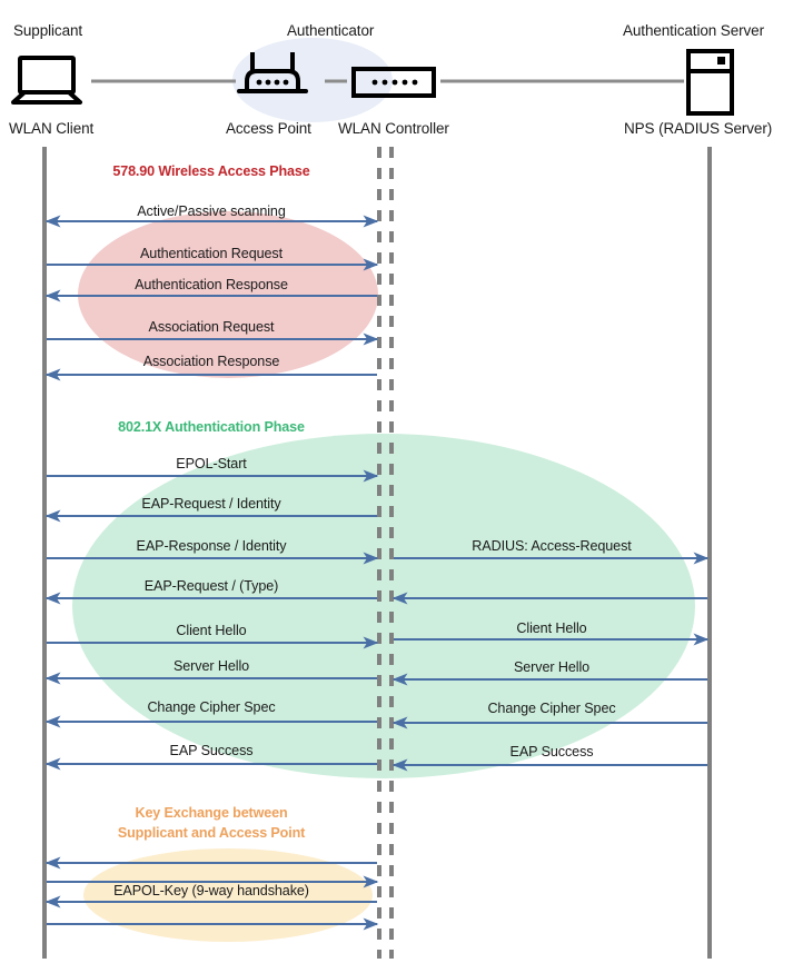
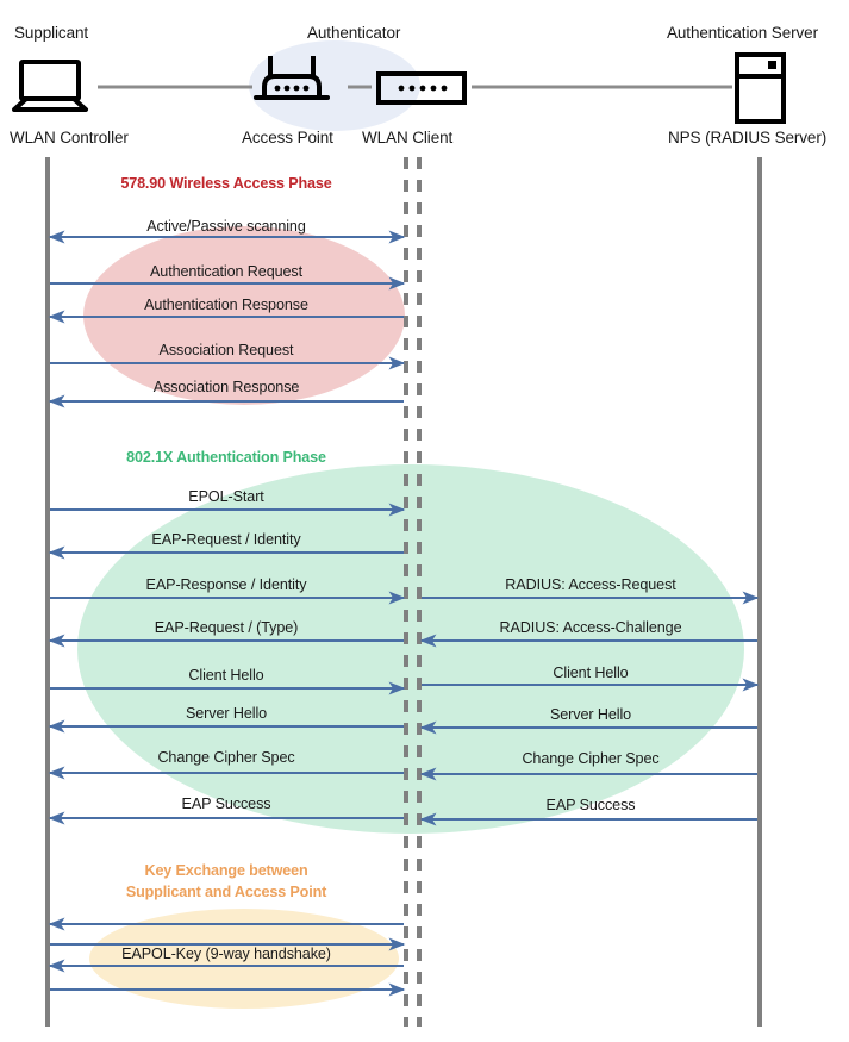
  Supplicant
  Authenticator
  Authentication Server
- WLAN Client
+ WLAN Controller
  Access Point
- WLAN Controller
+ WLAN Client
  NPS (RADIUS Server)
  578.90 Wireless Access Phase
  802.1X Authentication Phase
  Key Exchange between
  Supplicant and Access Point
  Active/Passive scanning
  Authentication Request
  Authentication Response
  Association Request
  Association Response
  EPOL-Start
  EAP-Request / Identity
  EAP-Response / Identity
  RADIUS: Access-Request
  EAP-Request / (Type)
+ RADIUS: Access-Challenge
  Client Hello
  Client Hello
  Server Hello
  Server Hello
  Change Cipher Spec
  Change Cipher Spec
  EAP Success
  EAP Success
  EAPOL-Key (9-way handshake)
